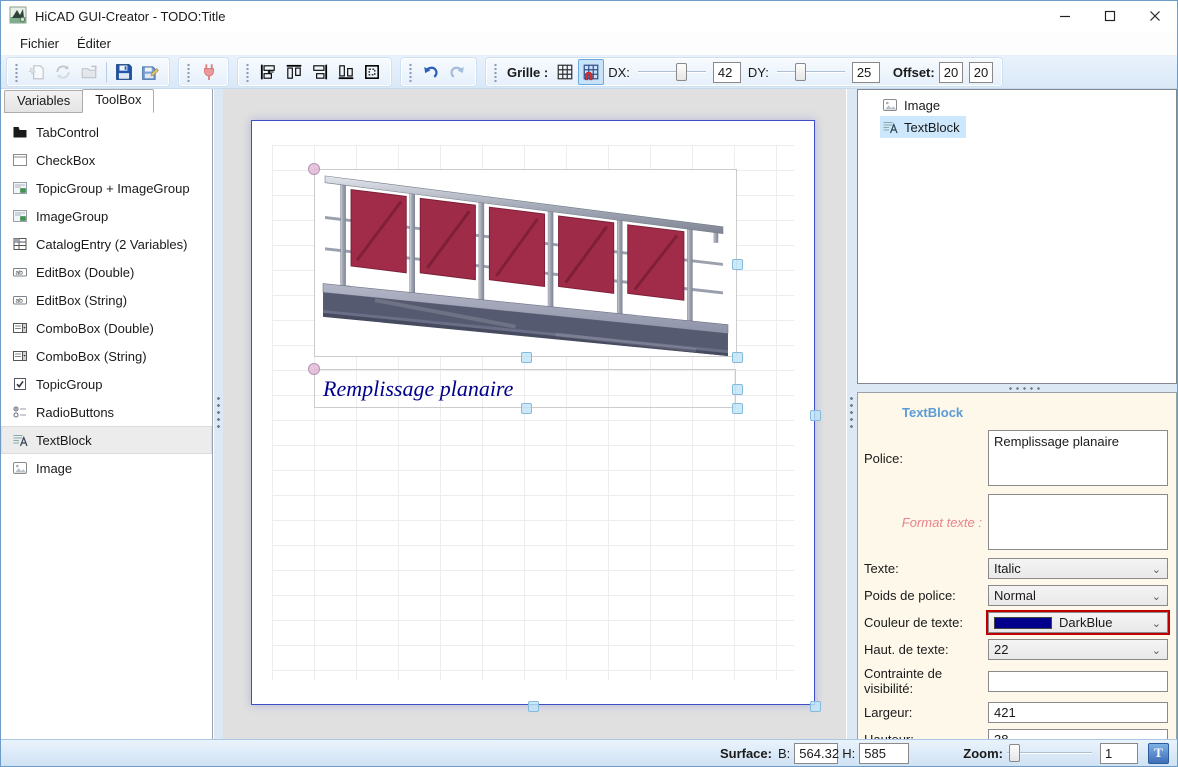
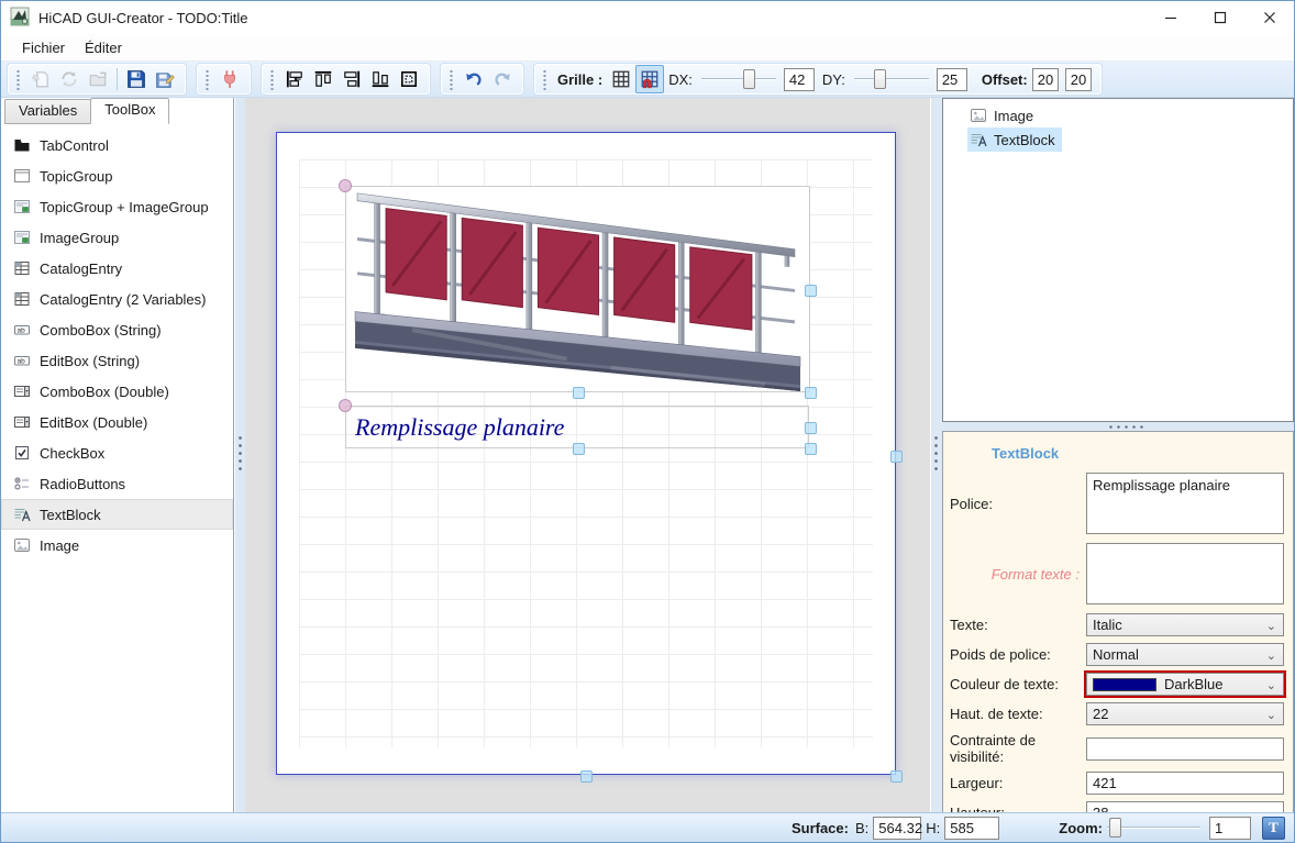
  HiCAD GUI-Creator - TODO:Title
  Fichier
  Éditer
  Grille :
  DX:
  42
  DY:
  25
  Offset:
  20
  20
  Variables
  ToolBox
  TabControl
- CheckBox
+ TopicGroup
  TopicGroup + ImageGroup
  ImageGroup
+ CatalogEntry
  CatalogEntry (2 Variables)
- EditBox (Double)
+ ComboBox (String)
  EditBox (String)
  ComboBox (Double)
- ComboBox (String)
+ EditBox (Double)
- TopicGroup
+ CheckBox
  RadioButtons
  TextBlock
  Image
  Remplissage planaire
  Image
  TextBlock
  TextBlock
  Police:
  Remplissage planaire
  Format texte :
  Texte:
  Italic
  ⌄
  Poids de police:
  Normal
  ⌄
  Couleur de texte:
  DarkBlue
  ⌄
  Haut. de texte:
  22
  ⌄
  Contrainte de visibilité:
  Largeur:
  421
  Surface:
  B:
  564.32
  H:
  585
  Zoom:
  1
  T
